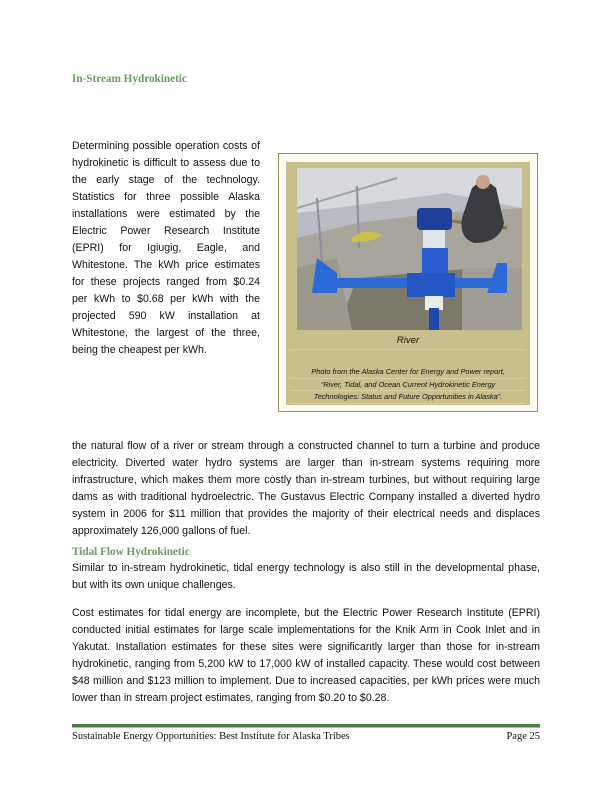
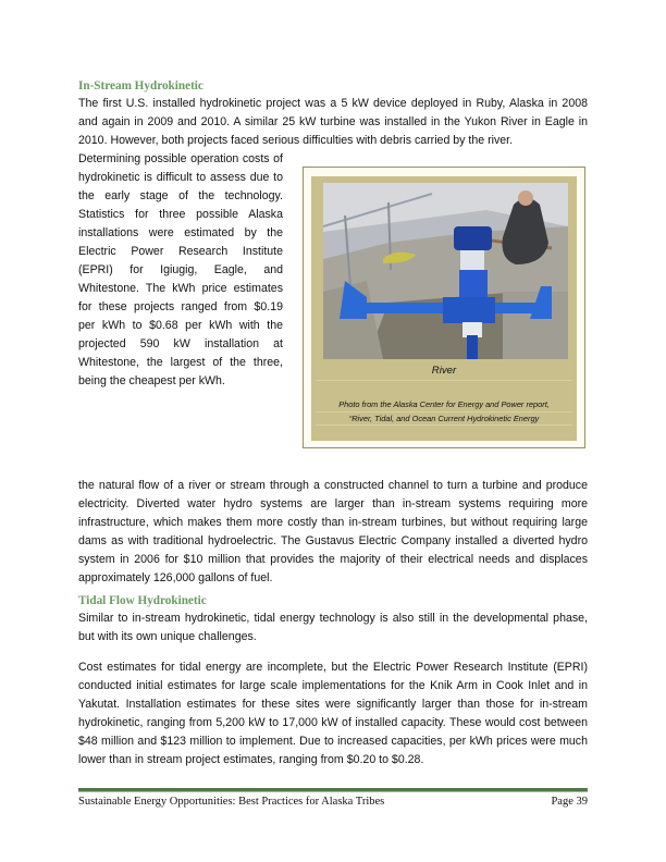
  In-Stream Hydrokinetic
+ The first U.S. installed hydrokinetic project was a 5 kW device deployed in Ruby, Alaska in 2008 and again in 2009 and 2010. A similar 25 kW turbine was installed in the Yukon River in Eagle in 2010. However, both projects faced serious difficulties with debris carried by the river.
- Determining possible operation costs of hydrokinetic is difficult to assess due to the early stage of the technology. Statistics for three possible Alaska installations were estimated by the Electric Power Research Institute (EPRI) for Igiugig, Eagle, and Whitestone. The kWh price estimates for these projects ranged from $0.24 per kWh to $0.68 per kWh with the projected 590 kW installation at Whitestone, the largest of the three, being the cheapest per kWh.
+ Determining possible operation costs of hydrokinetic is difficult to assess due to the early stage of the technology. Statistics for three possible Alaska installations were estimated by the Electric Power Research Institute (EPRI) for Igiugig, Eagle, and Whitestone. The kWh price estimates for these projects ranged from $0.19 per kWh to $0.68 per kWh with the projected 590 kW installation at Whitestone, the largest of the three, being the cheapest per kWh.
- the natural flow of a river or stream through a constructed channel to turn a turbine and produce electricity. Diverted water hydro systems are larger than in-stream systems requiring more infrastructure, which makes them more costly than in-stream turbines, but without requiring large dams as with traditional hydroelectric. The Gustavus Electric Company installed a diverted hydro system in 2006 for $11 million that provides the majority of their electrical needs and displaces approximately 126,000 gallons of fuel.
+ the natural flow of a river or stream through a constructed channel to turn a turbine and produce electricity. Diverted water hydro systems are larger than in-stream systems requiring more infrastructure, which makes them more costly than in-stream turbines, but without requiring large dams as with traditional hydroelectric. The Gustavus Electric Company installed a diverted hydro system in 2006 for $10 million that provides the majority of their electrical needs and displaces approximately 126,000 gallons of fuel.
  River
  Photo from the Alaska Center for Energy and Power report,
  “River, Tidal, and Ocean Current Hydrokinetic Energy
- Technologies: Status and Future Opportunities in Alaska”.
  Tidal Flow Hydrokinetic
  Similar to in-stream hydrokinetic, tidal energy technology is also still in the developmental phase, but with its own unique challenges.
  Cost estimates for tidal energy are incomplete, but the Electric Power Research Institute (EPRI) conducted initial estimates for large scale implementations for the Knik Arm in Cook Inlet and in Yakutat. Installation estimates for these sites were significantly larger than those for in-stream hydrokinetic, ranging from 5,200 kW to 17,000 kW of installed capacity. These would cost between $48 million and $123 million to implement. Due to increased capacities, per kWh prices were much lower than in stream project estimates, ranging from $0.20 to $0.28.
- Sustainable Energy Opportunities: Best Institute for Alaska Tribes
+ Sustainable Energy Opportunities: Best Practices for Alaska Tribes
- Page 25
+ Page 39
